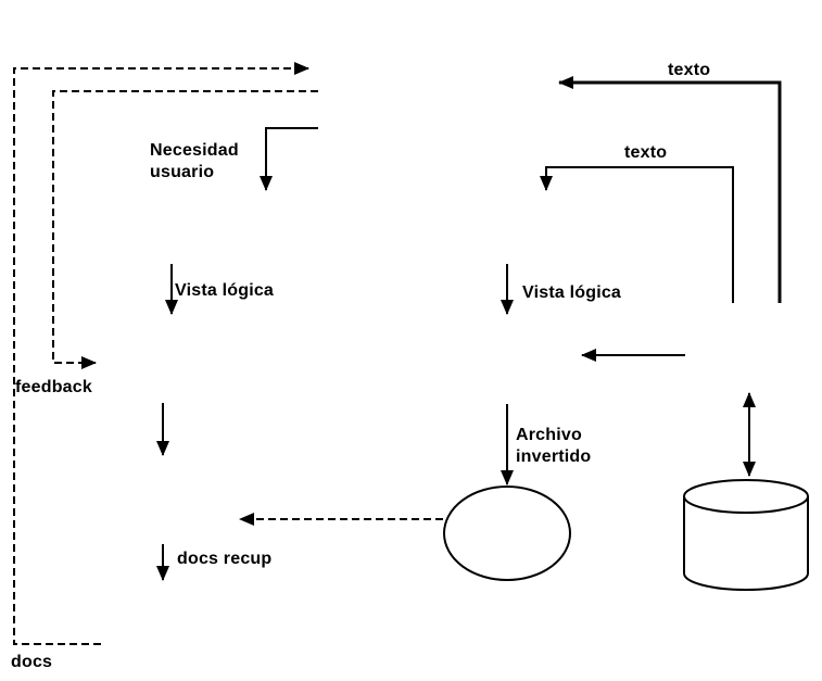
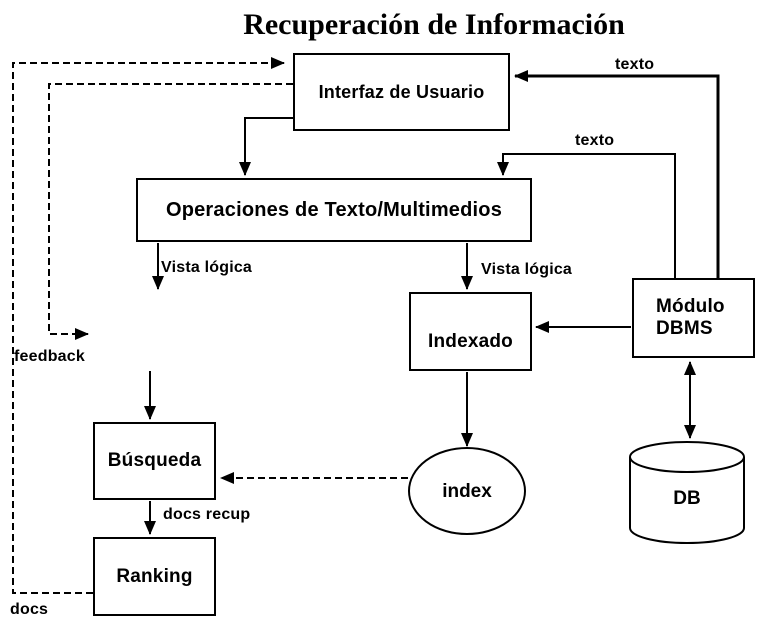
+ Recuperación de Información
+ Interfaz de Usuario
+ Operaciones de Texto/Multimedios
+ Indexado
+ Módulo
+ DBMS
+ Búsqueda
+ Ranking
+ index
+ DB
  texto
  texto
- Necesidad
- usuario
  Vista lógica
  Vista lógica
  feedback
- Archivo
- invertido
  docs recup
  docs
